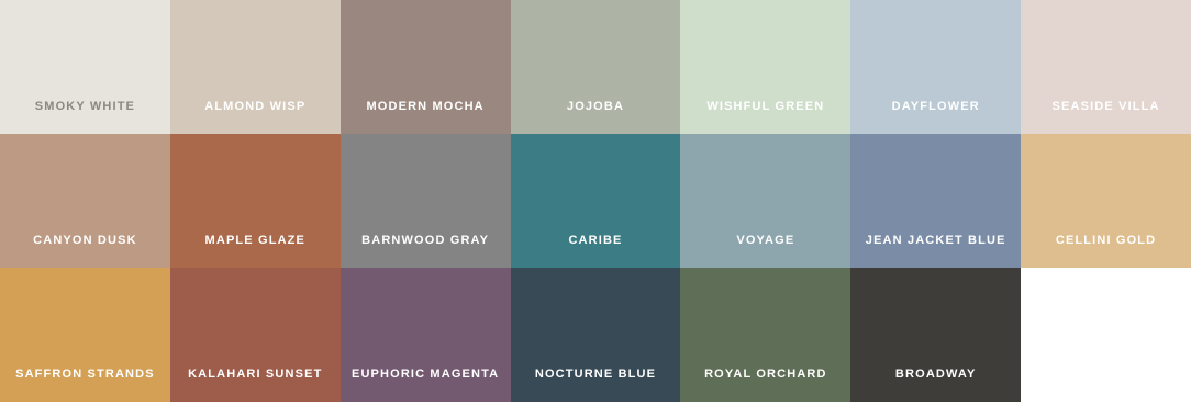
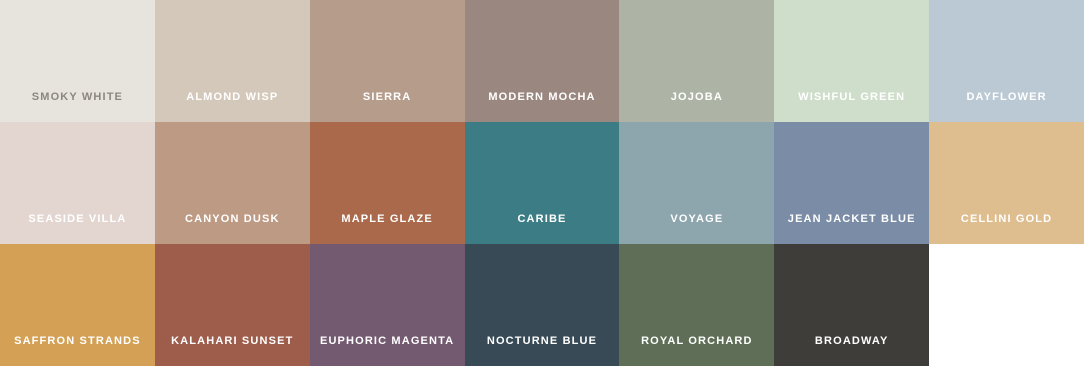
  SMOKY WHITE
  ALMOND WISP
+ SIERRA
  MODERN MOCHA
  JOJOBA
  WISHFUL GREEN
  DAYFLOWER
  SEASIDE VILLA
  CANYON DUSK
  MAPLE GLAZE
- BARNWOOD GRAY
  CARIBE
  VOYAGE
  JEAN JACKET BLUE
  CELLINI GOLD
  SAFFRON STRANDS
  KALAHARI SUNSET
  EUPHORIC MAGENTA
  NOCTURNE BLUE
  ROYAL ORCHARD
  BROADWAY
